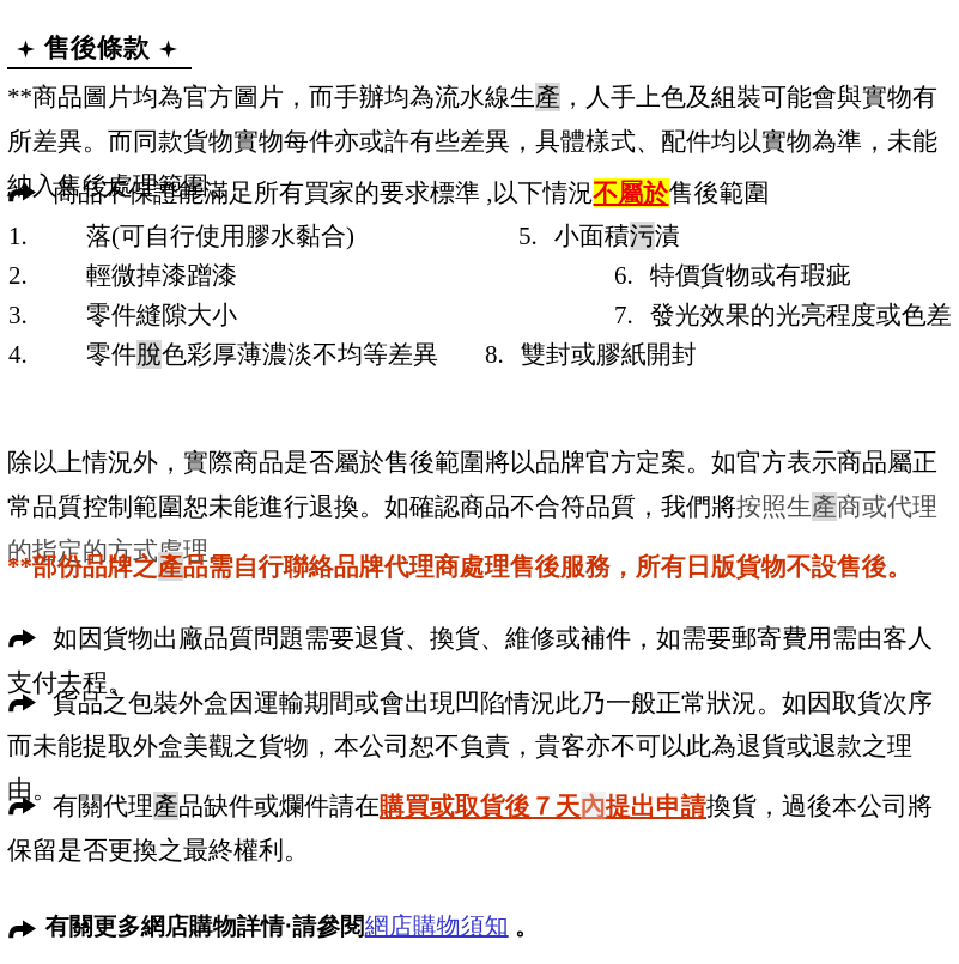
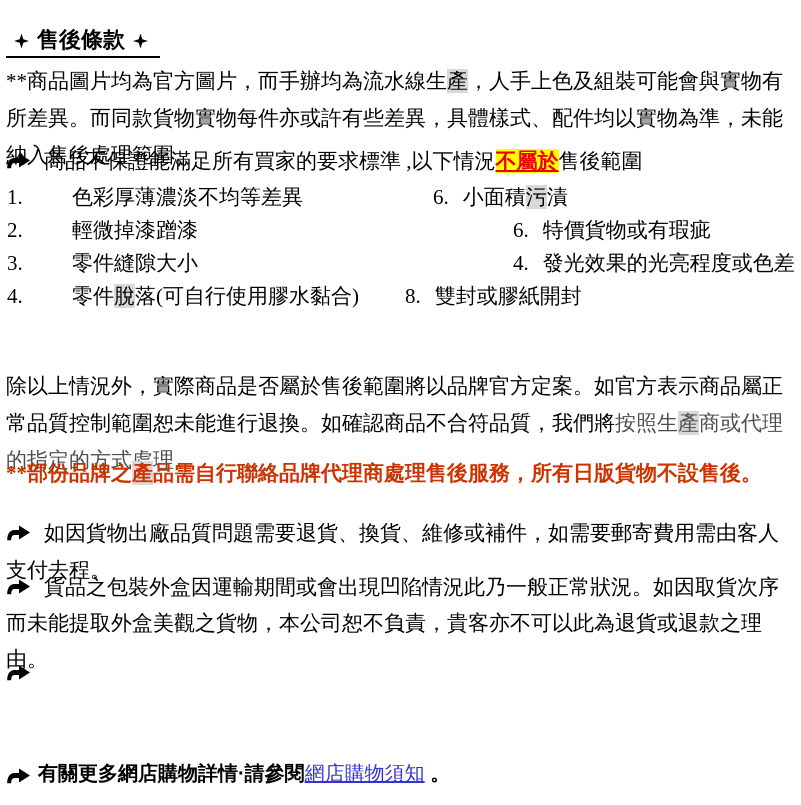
  售後條款
  **商品圖片均為官方圖片，而手辦均為流水線生產，人手上色及組裝可能會與實物有所差異。而同款貨物實物每件亦或許有些差異，具體樣式、配件均以實物為準，未能納入售後處理範圍。
  商品不保證能滿足所有買家的要求標準 ,以下情況不屬於售後範圍
  1.
- 落(可自行使用膠水黏合)
+ 色彩厚薄濃淡不均等差異
- 5. 小面積污漬
+ 6. 小面積污漬
  2.
  輕微掉漆蹭漆
  6. 特價貨物或有瑕疵
  3.
  零件縫隙大小
- 7. 發光效果的光亮程度或色差
+ 4. 發光效果的光亮程度或色差
  4.
- 零件脫色彩厚薄濃淡不均等差異
+ 零件脫落(可自行使用膠水黏合)
  8. 雙封或膠紙開封
  除以上情況外，實際商品是否屬於售後範圍將以品牌官方定案。如官方表示商品屬正常品質控制範圍恕未能進行退換。如確認商品不合符品質，我們將按照生產商或代理的指定的方式處理。
  **部份品牌之產品需自行聯絡品牌代理商處理售後服務，所有日版貨物不設售後。
  如因貨物出廠品質問題需要退貨、換貨、維修或補件，如需要郵寄費用需由客人支付去程。
  貨品之包裝外盒因運輸期間或會出現凹陷情況此乃一般正常狀況。如因取貨次序而未能提取外盒美觀之貨物，本公司恕不負責，貴客亦不可以此為退貨或退款之理由。
- 有關代理產品缺件或爛件請在購買或取貨後７天內提出申請換貨，過後本公司將保留是否更換之最終權利。
  有關更多網店購物詳情·請參閱網店購物須知 。
